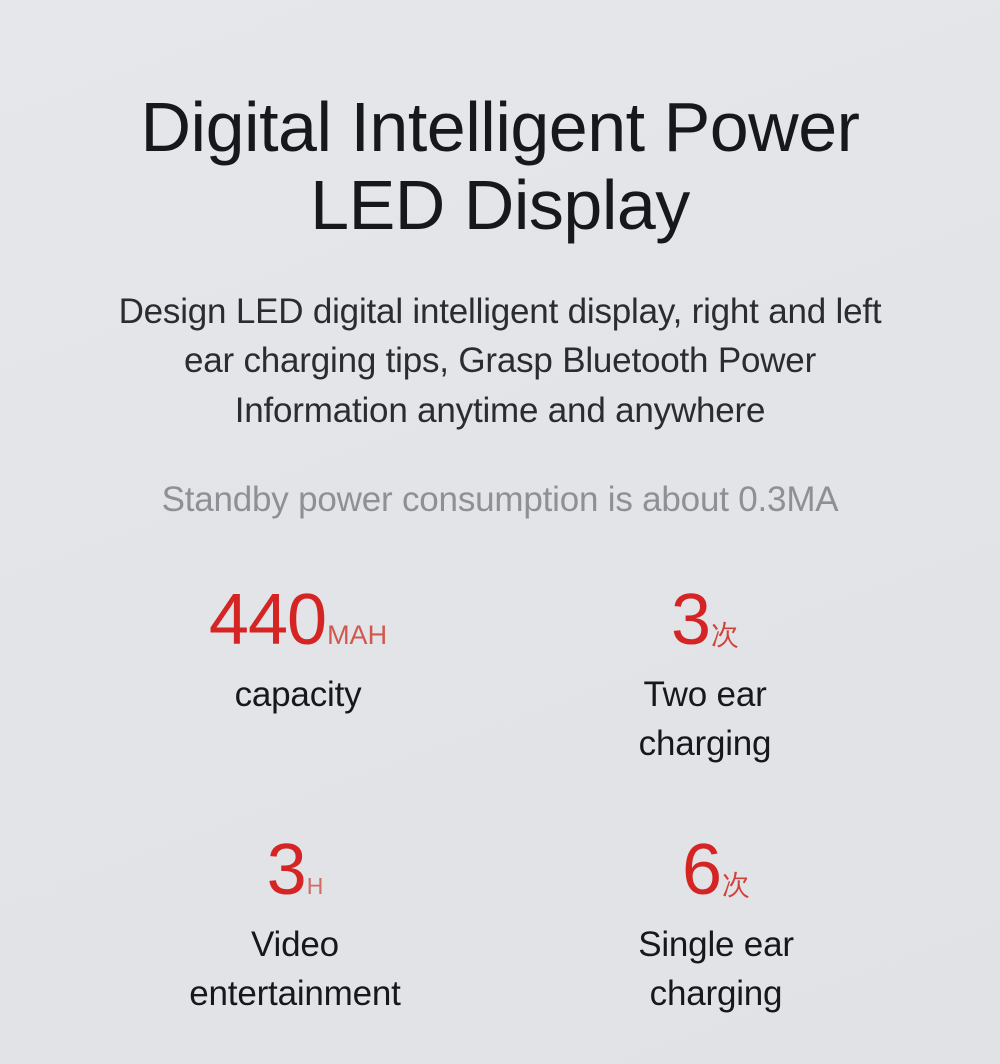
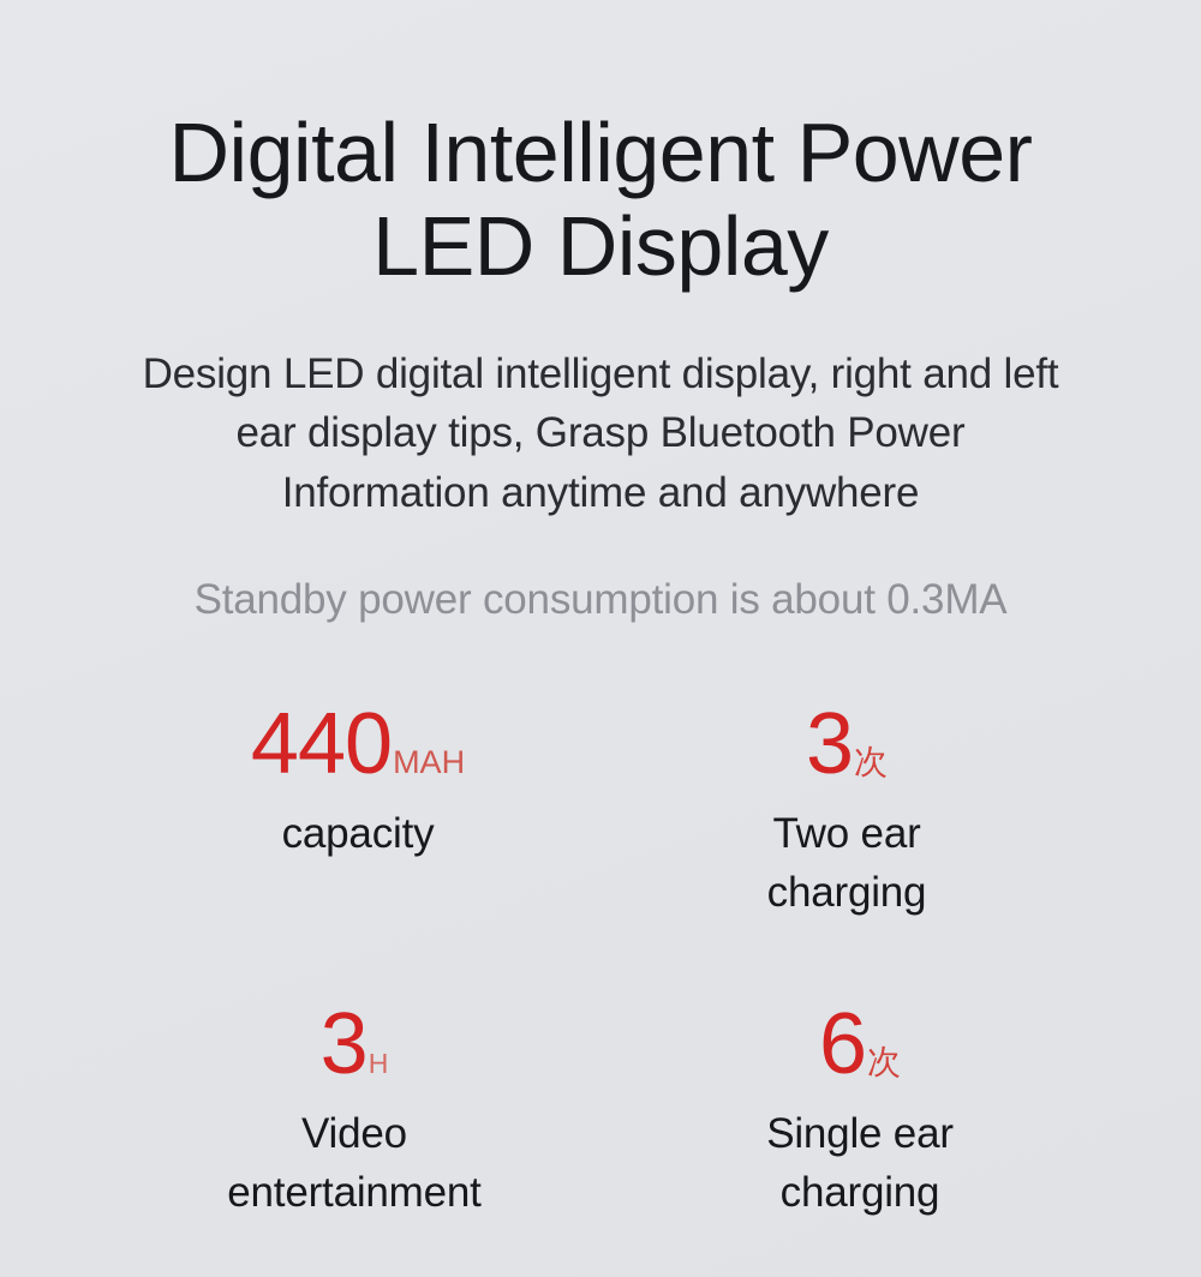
  Digital Intelligent Power
  LED Display
  Design LED digital intelligent display, right and left
- ear charging tips, Grasp Bluetooth Power
+ ear display tips, Grasp Bluetooth Power
  Information anytime and anywhere
  Standby power consumption is about 0.3MA
  440MAH
  capacity
  3次
  Two ear
  charging
  3H
  Video
  entertainment
  6次
  Single ear
  charging
